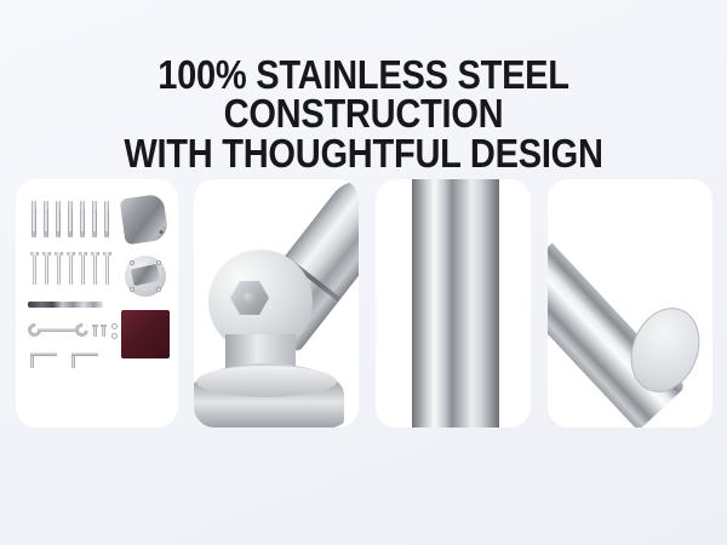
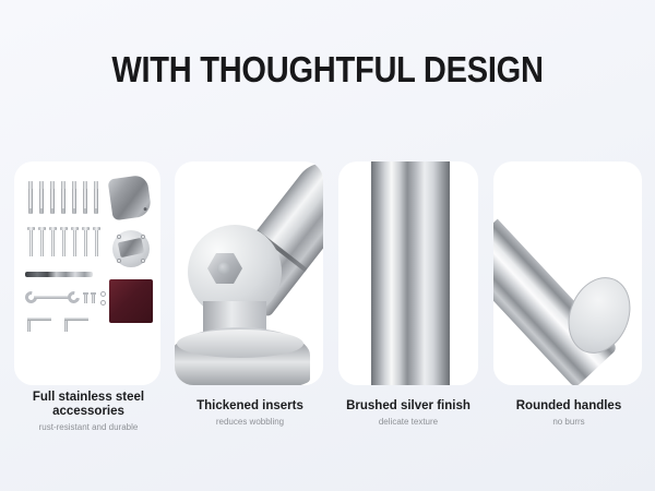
- 100% STAINLESS STEEL CONSTRUCTION
  WITH THOUGHTFUL DESIGN
+ Full stainless steel accessories
+ rust-resistant and durable
+ Thickened inserts
+ reduces wobbling
+ Brushed silver finish
+ delicate texture
+ Rounded handles
+ no burrs
